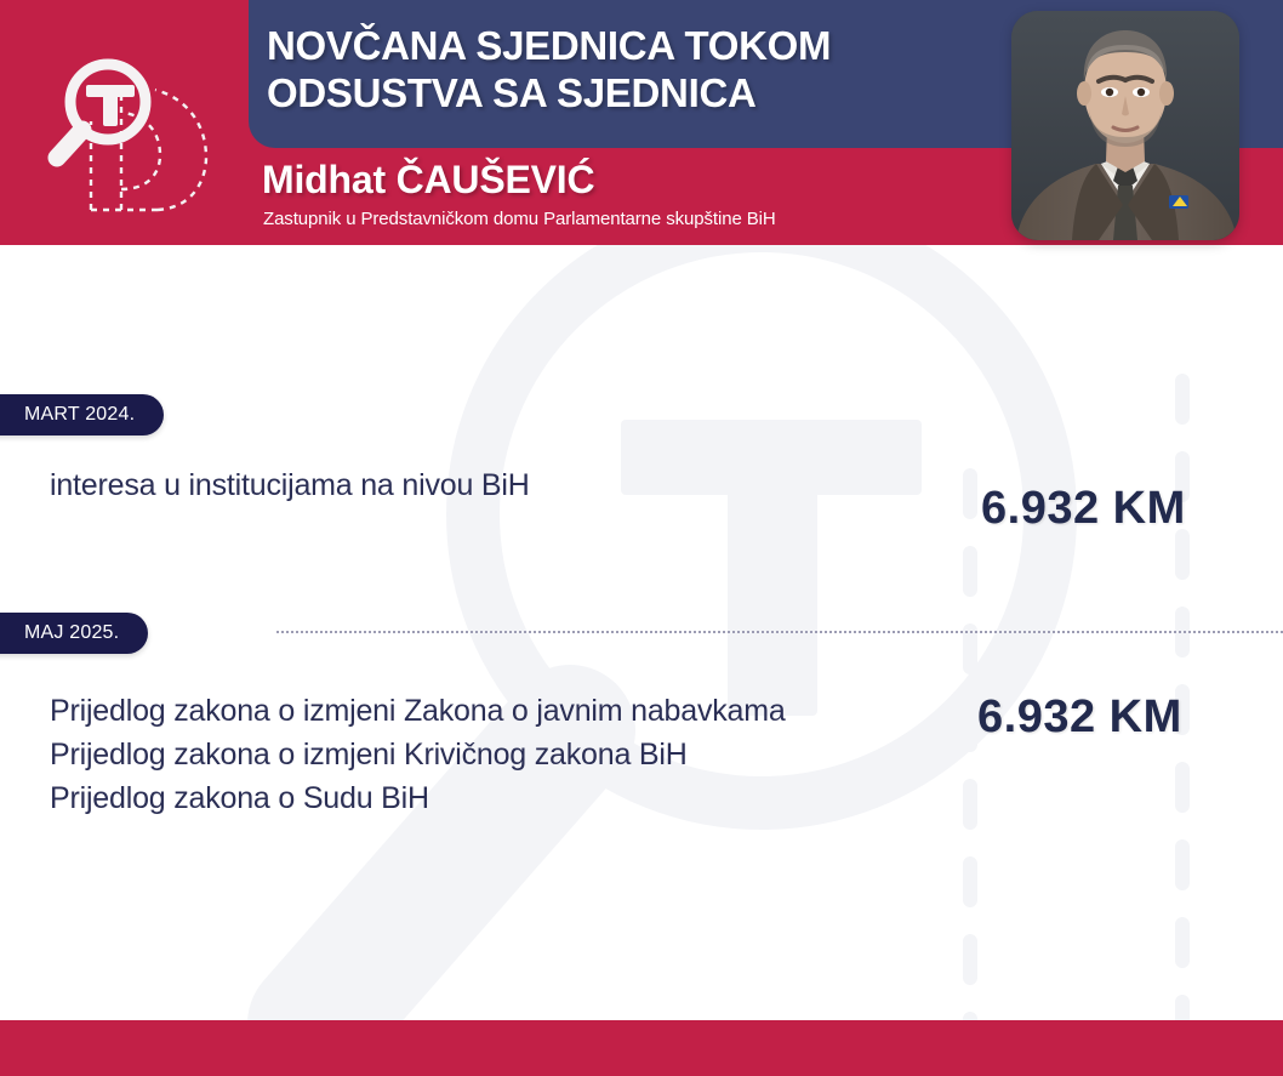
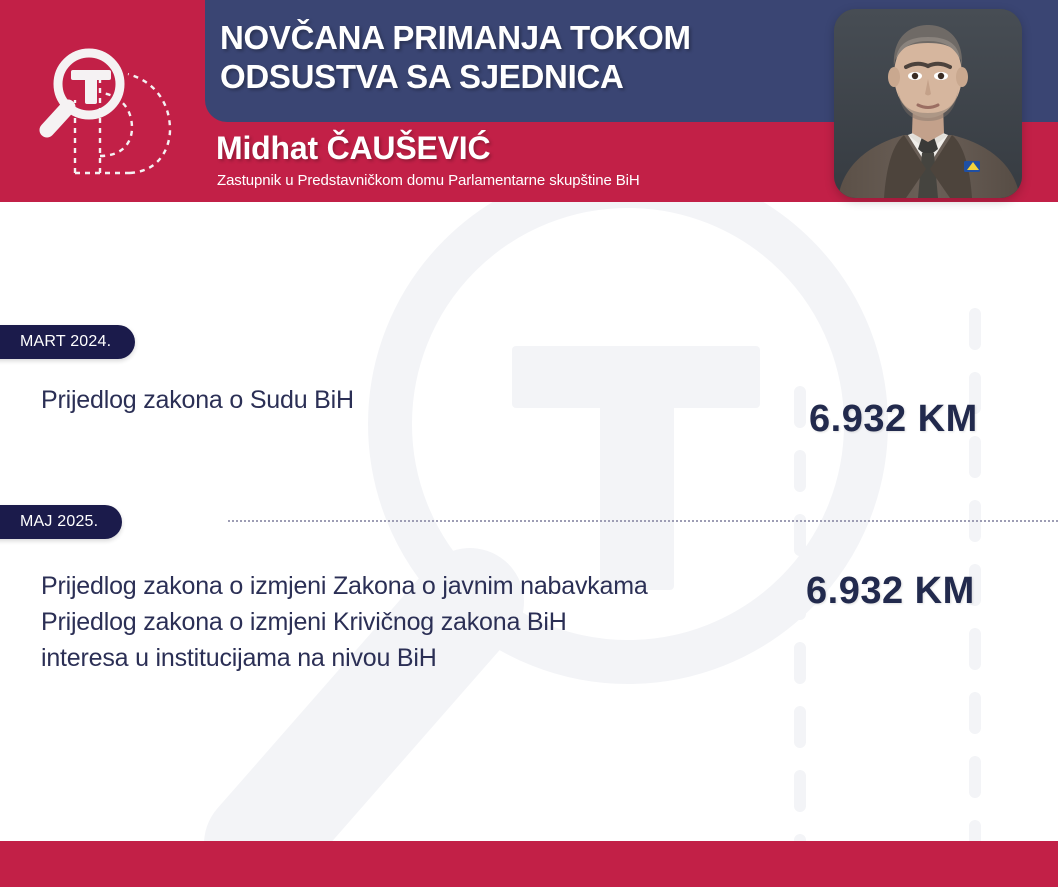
- NOVČANA SJEDNICA TOKOM ODSUSTVA SA SJEDNICA
+ NOVČANA PRIMANJA TOKOM ODSUSTVA SA SJEDNICA
  Midhat ČAUŠEVIĆ
  Zastupnik u Predstavničkom domu Parlamentarne skupštine BiH
  MART 2024.
- interesa u institucijama na nivou BiH
+ Prijedlog zakona o Sudu BiH
  6.932 KM
  MAJ 2025.
  Prijedlog zakona o izmjeni Zakona o javnim nabavkama
  Prijedlog zakona o izmjeni Krivičnog zakona BiH
- Prijedlog zakona o Sudu BiH
+ interesa u institucijama na nivou BiH
  6.932 KM
